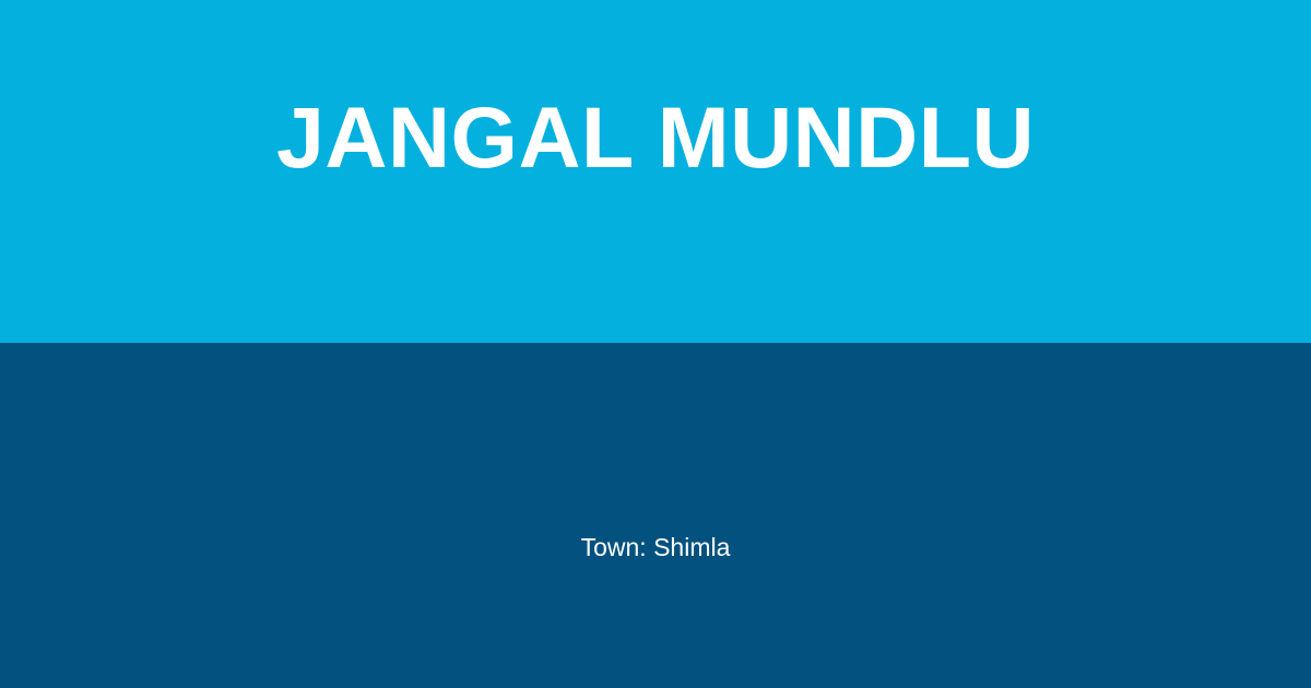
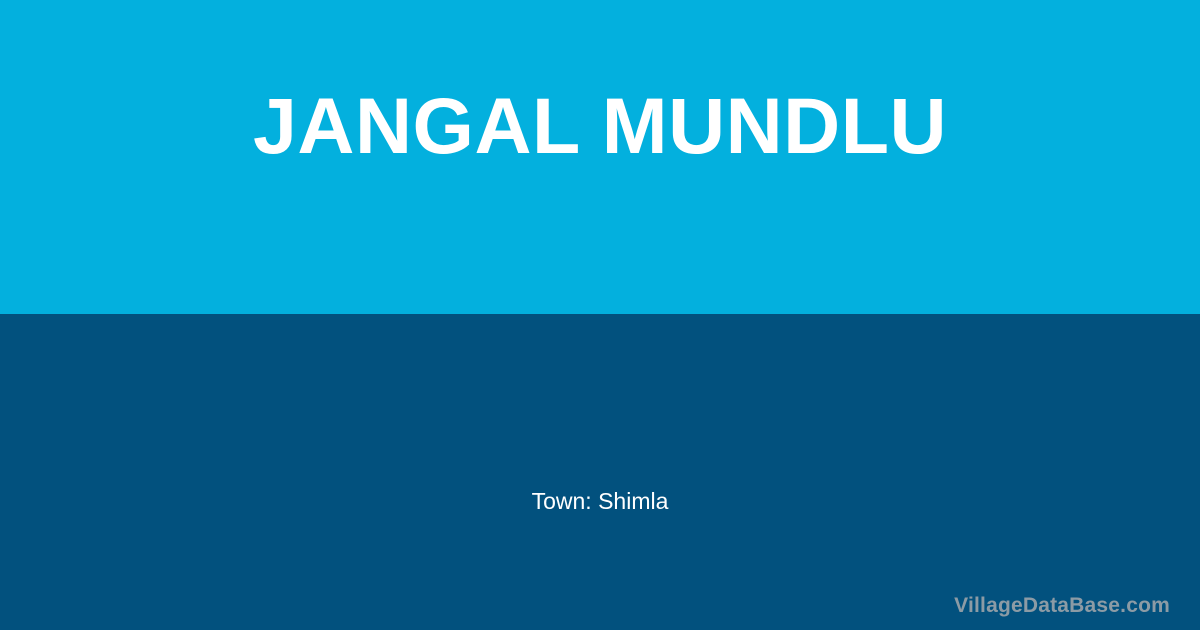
  JANGAL MUNDLU
  Town: Shimla
+ VillageDataBase.com
